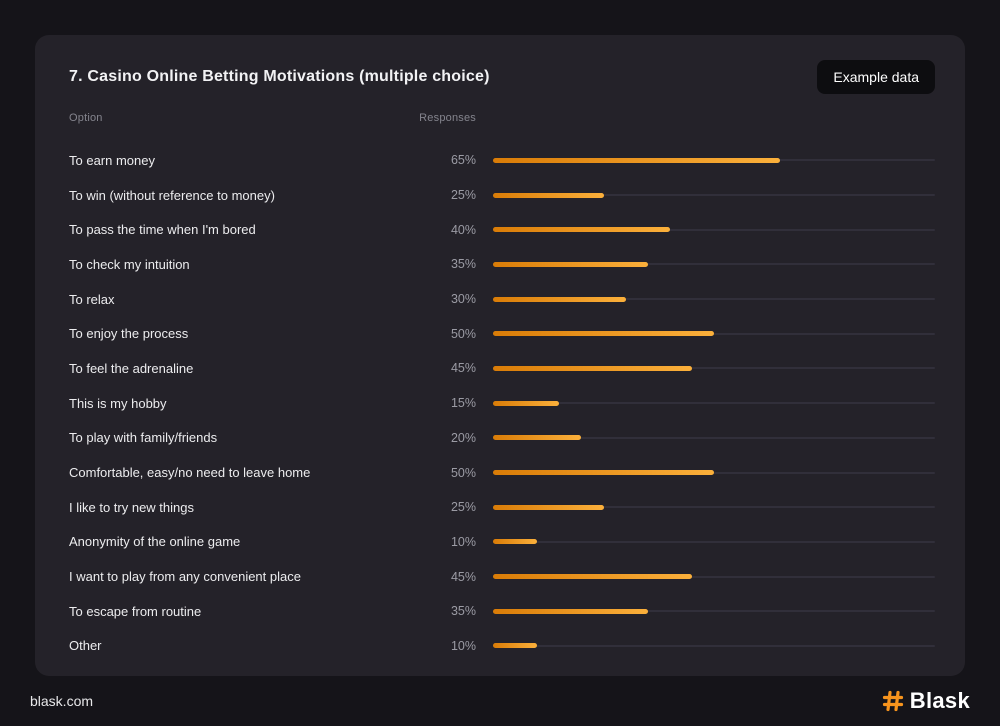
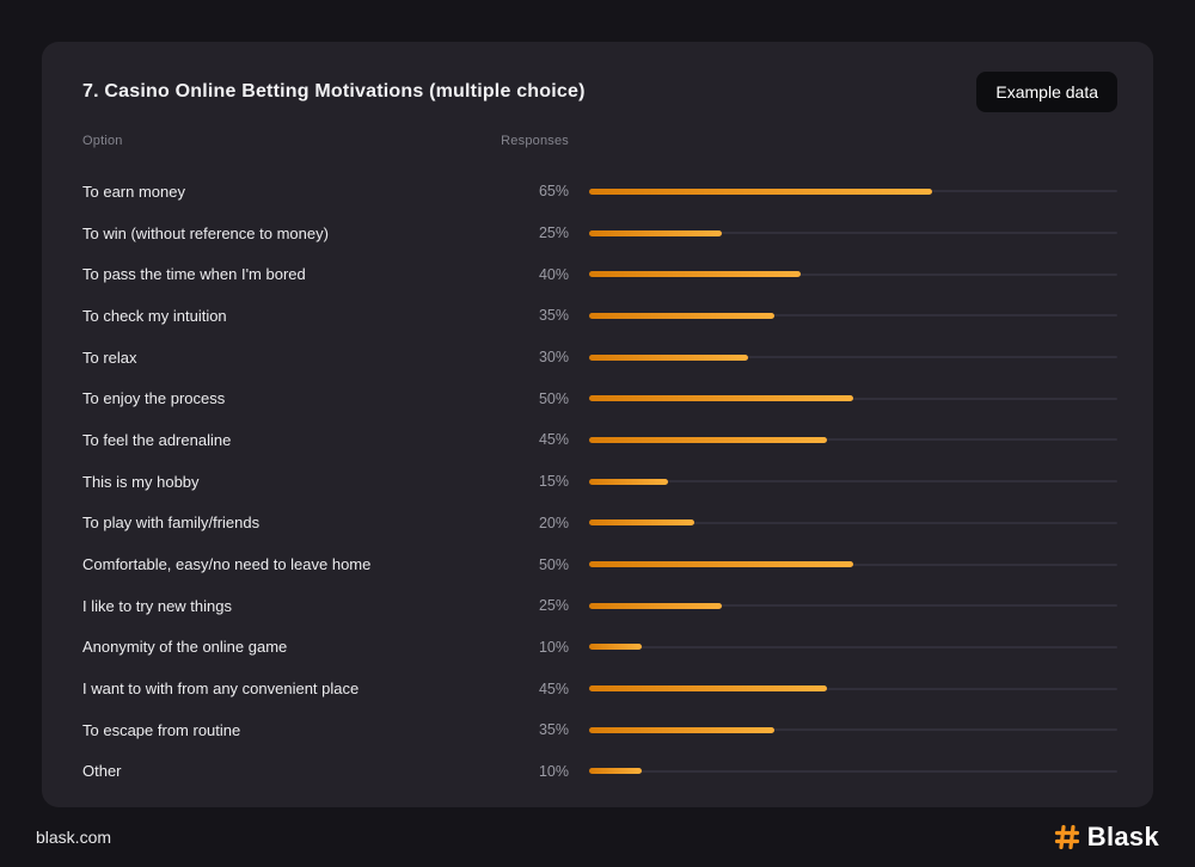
  7. Casino Online Betting Motivations (multiple choice)
  Example data
  Option
  Responses
  To earn money
  65%
  To win (without reference to money)
  25%
  To pass the time when I'm bored
  40%
  To check my intuition
  35%
  To relax
  30%
  To enjoy the process
  50%
  To feel the adrenaline
  45%
  This is my hobby
  15%
  To play with family/friends
  20%
  Comfortable, easy/no need to leave home
  50%
  I like to try new things
  25%
  Anonymity of the online game
  10%
- I want to play from any convenient place
+ I want to with from any convenient place
  45%
  To escape from routine
  35%
  Other
  10%
  blask.com
  Blask
